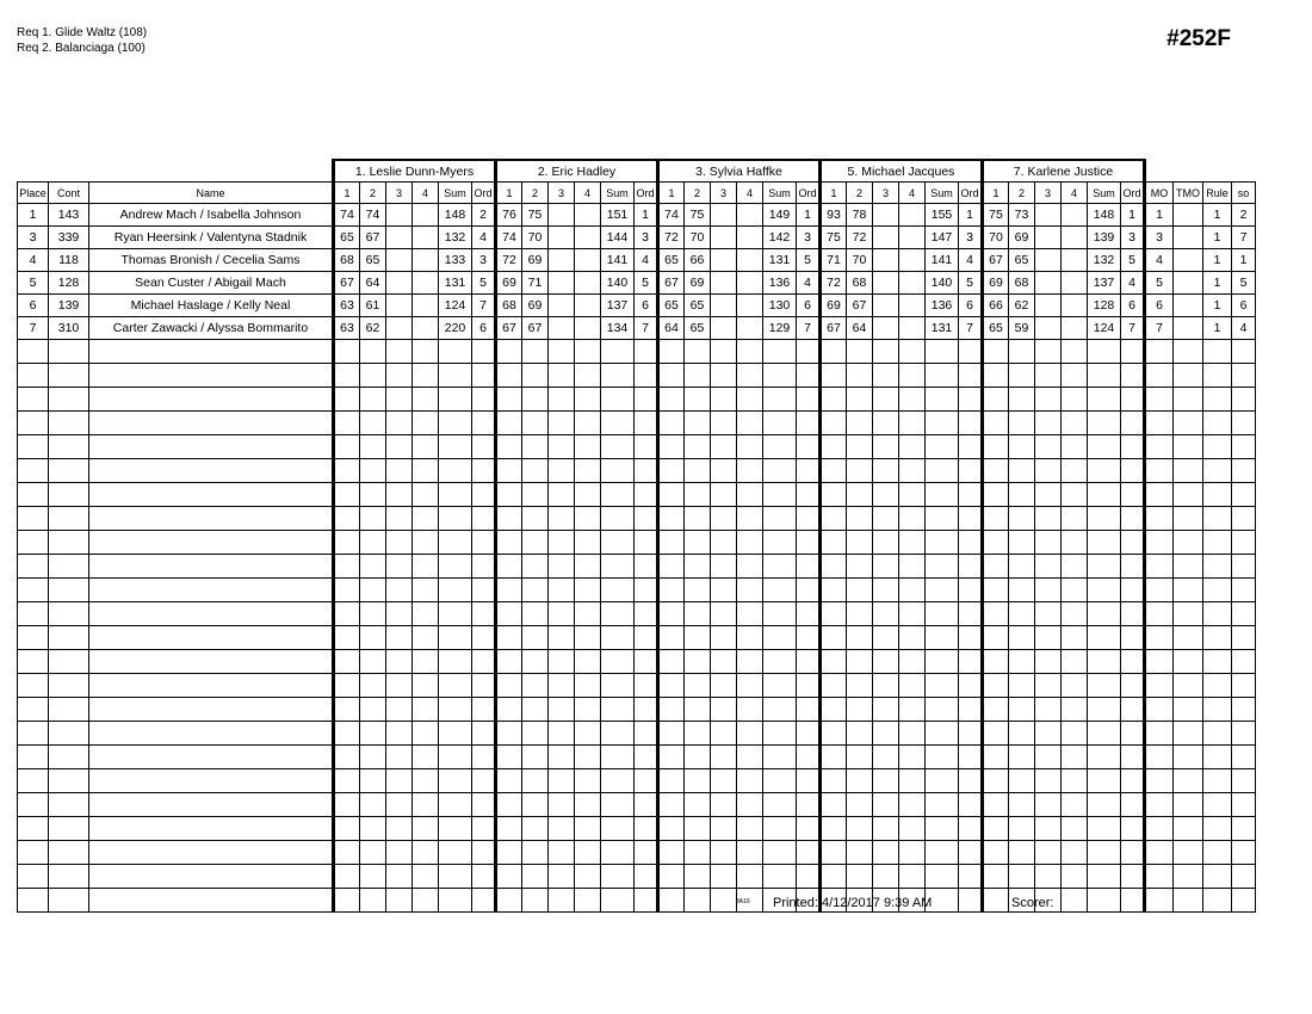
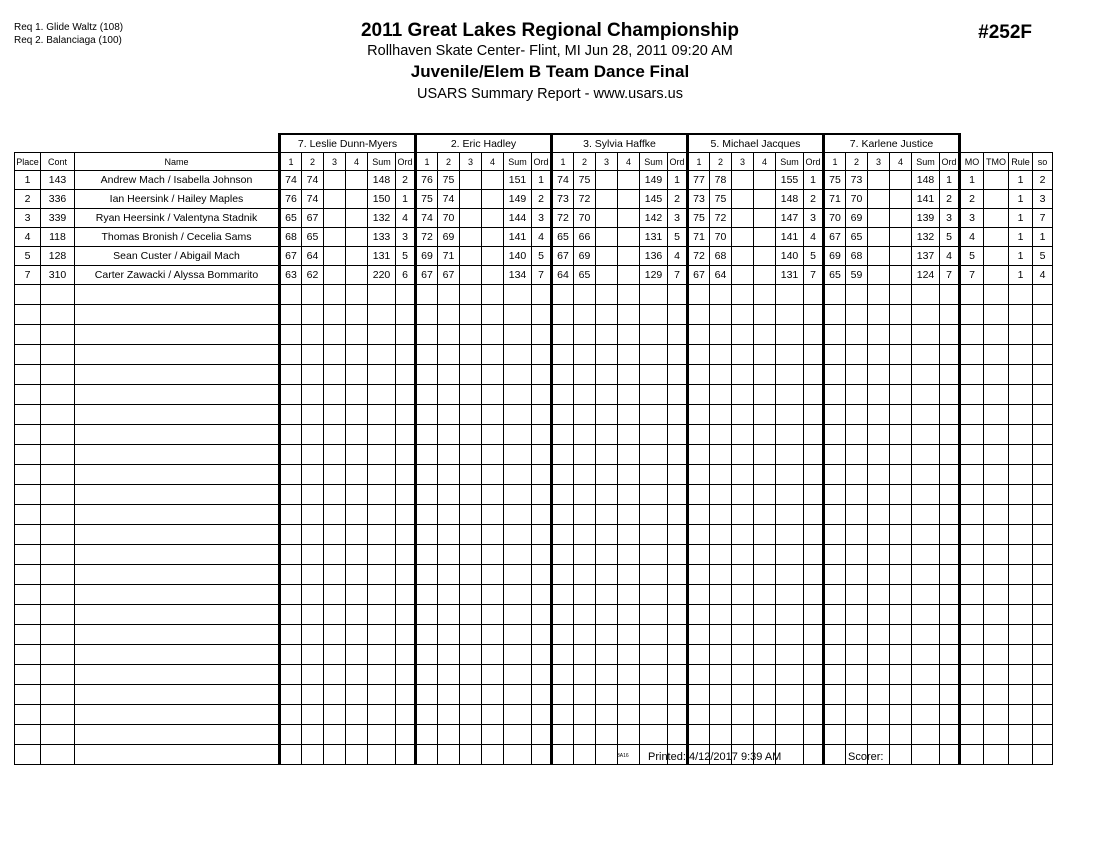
  Req 1. Glide Waltz (108)
  Req 2. Balanciaga (100)
+ 2011 Great Lakes Regional Championship
+ Rollhaven Skate Center- Flint, MI Jun 28, 2011 09:20 AM
+ Juvenile/Elem B Team Dance Final
+ USARS Summary Report - www.usars.us
  #252F
- 			1. Leslie Dunn-Myers	2. Eric Hadley	3. Sylvia Haffke	5. Michael Jacques	7. Karlene Justice
+ 			7. Leslie Dunn-Myers	2. Eric Hadley	3. Sylvia Haffke	5. Michael Jacques	7. Karlene Justice
  Place	Cont	Name	1	2	3	4	Sum	Ord	1	2	3	4	Sum	Ord	1	2	3	4	Sum	Ord	1	2	3	4	Sum	Ord	1	2	3	4	Sum	Ord	MO	TMO	Rule	so
- 1	143	Andrew Mach / Isabella Johnson	74	74			148	2	76	75			151	1	74	75			149	1	93	78			155	1	75	73			148	1	1		1	2
+ 1	143	Andrew Mach / Isabella Johnson	74	74			148	2	76	75			151	1	74	75			149	1	77	78			155	1	75	73			148	1	1		1	2
+ 2	336	Ian Heersink / Hailey Maples	76	74			150	1	75	74			149	2	73	72			145	2	73	75			148	2	71	70			141	2	2		1	3
  3	339	Ryan Heersink / Valentyna Stadnik	65	67			132	4	74	70			144	3	72	70			142	3	75	72			147	3	70	69			139	3	3		1	7
  4	118	Thomas Bronish / Cecelia Sams	68	65			133	3	72	69			141	4	65	66			131	5	71	70			141	4	67	65			132	5	4		1	1
  5	128	Sean Custer / Abigail Mach	67	64			131	5	69	71			140	5	67	69			136	4	72	68			140	5	69	68			137	4	5		1	5
- 6	139	Michael Haslage / Kelly Neal	63	61			124	7	68	69			137	6	65	65			130	6	69	67			136	6	66	62			128	6	6		1	6
  7	310	Carter Zawacki / Alyssa Bommarito	63	62			220	6	67	67			134	7	64	65			129	7	67	64			131	7	65	59			124	7	7		1	4
  Printed: 4/12/2017 9:39 AM
  Scorer:
